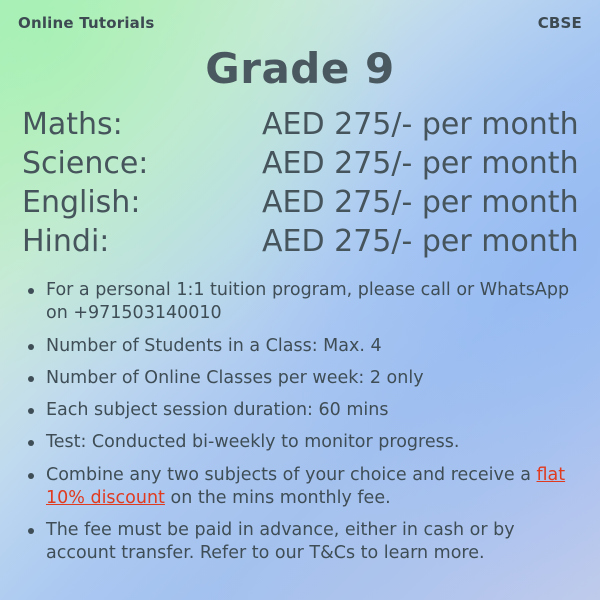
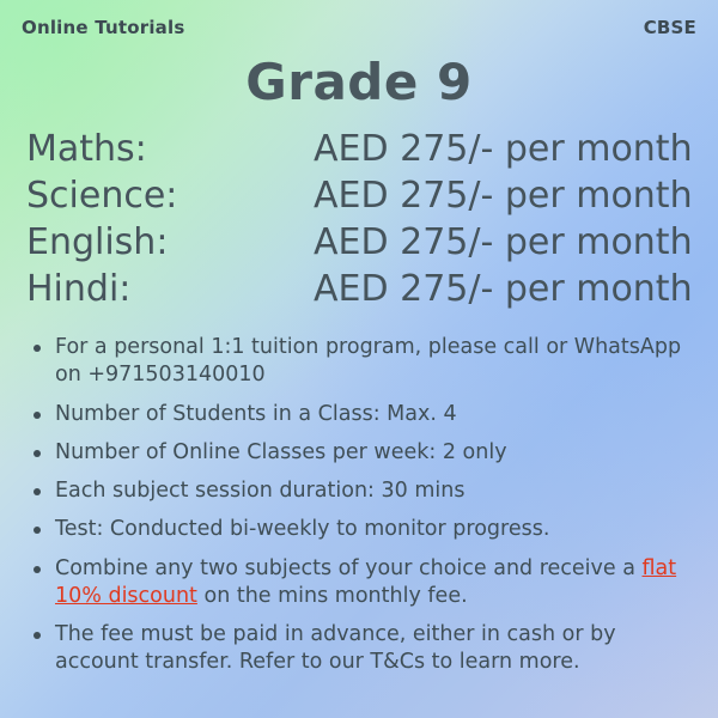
  Online Tutorials
  CBSE
  Grade 9
  Maths:
  AED 275/- per month
  Science:
  AED 275/- per month
  English:
  AED 275/- per month
  Hindi:
  AED 275/- per month
  For a personal 1:1 tuition program, please call or WhatsApp on +971503140010
  Number of Students in a Class: Max. 4
  Number of Online Classes per week: 2 only
- Each subject session duration: 60 mins
+ Each subject session duration: 30 mins
  Test: Conducted bi-weekly to monitor progress.
  Combine any two subjects of your choice and receive a flat 10% discount on the mins monthly fee.
  The fee must be paid in advance, either in cash or by account transfer. Refer to our T&Cs to learn more.
